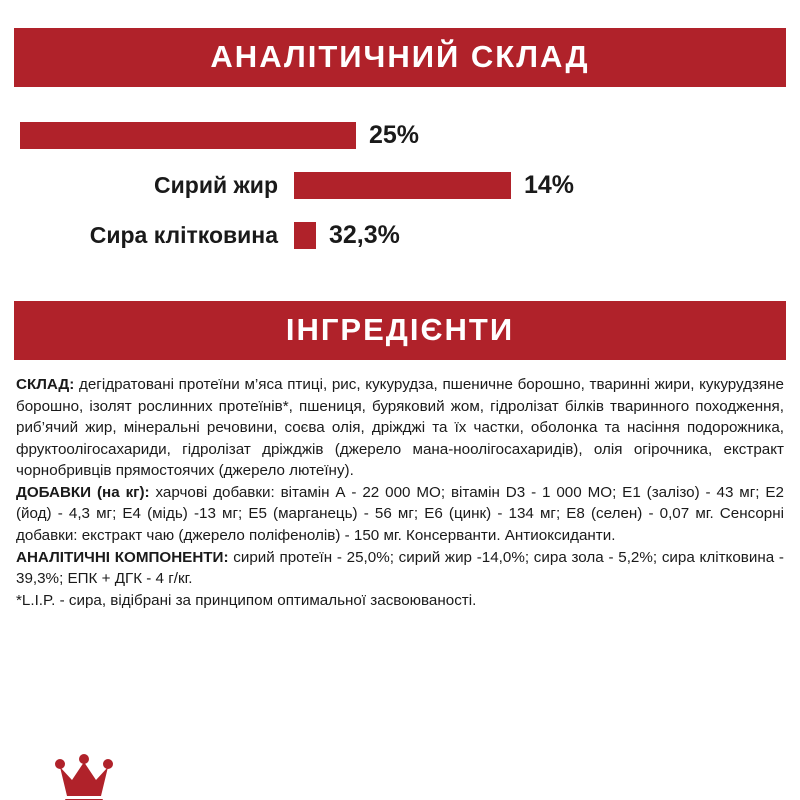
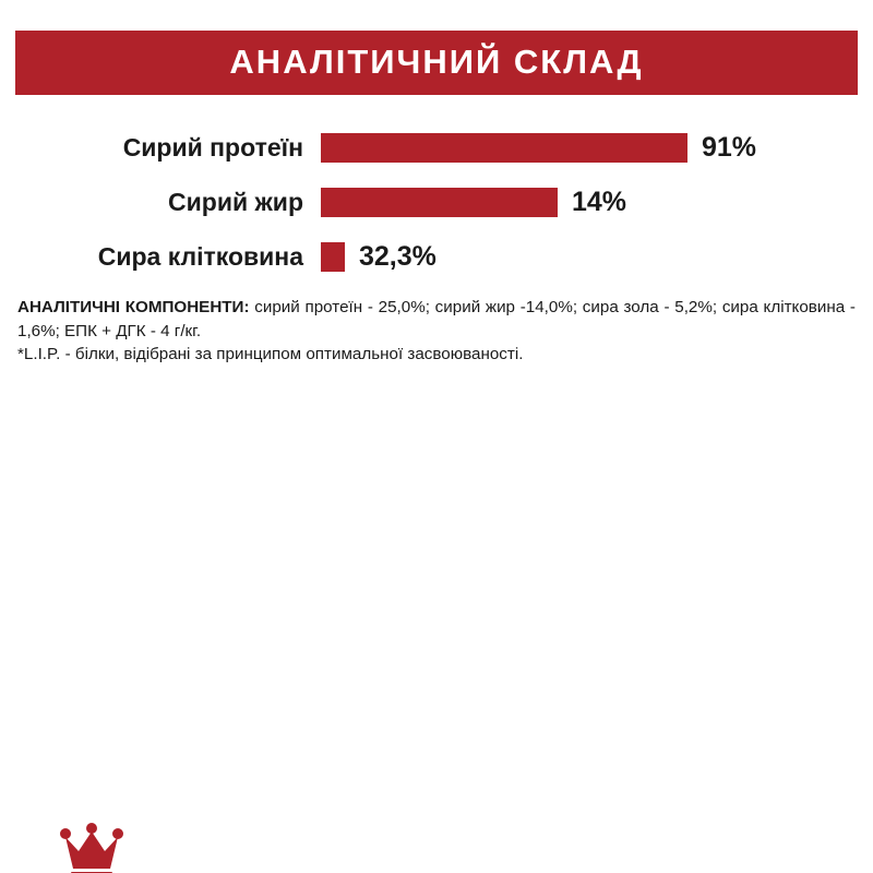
  АНАЛІТИЧНИЙ СКЛАД
+ Сирий протеїн
- 25%
+ 91%
  Сирий жир
  14%
  Сира клітковина
  32,3%
- ІНГРЕДІЄНТИ
- СКЛАД: дегідратовані протеїни м’яса птиці, рис, кукурудза, пшеничне борошно, тваринні жири, кукурудзяне борошно, ізолят рослинних протеїнів*, пшениця, буряковий жом, гідролізат білків тваринного походження, риб’ячий жир, мінеральні речовини, соєва олія, дріжджі та їх частки, оболонка та насіння подорожника, фруктоолігосахариди, гідролізат дріжджів (джерело мана-ноолігосахаридів), олія огірочника, екстракт чорнобривців прямостоячих (джерело лютеїну).
- ДОБАВКИ (на кг): харчові добавки: вітамін А - 22 000 МО; вітамін D3 - 1 000 МО; Е1 (залізо) - 43 мг; Е2 (йод) - 4,3 мг; Е4 (мідь) -13 мг; Е5 (марганець) - 56 мг; Е6 (цинк) - 134 мг; Е8 (селен) - 0,07 мг. Сенсорні добавки: екстракт чаю (джерело поліфенолів) - 150 мг. Консерванти. Антиоксиданти.
- АНАЛІТИЧНІ КОМПОНЕНТИ: сирий протеїн - 25,0%; сирий жир -14,0%; сира зола - 5,2%; сира клітковина - 39,3%; ЕПК + ДГК - 4 г/кг.
+ АНАЛІТИЧНІ КОМПОНЕНТИ: сирий протеїн - 25,0%; сирий жир -14,0%; сира зола - 5,2%; сира клітковина - 1,6%; ЕПК + ДГК - 4 г/кг.
- *L.I.P. - сира, відібрані за принципом оптимальної засвоюваності.
+ *L.I.P. - білки, відібрані за принципом оптимальної засвоюваності.
